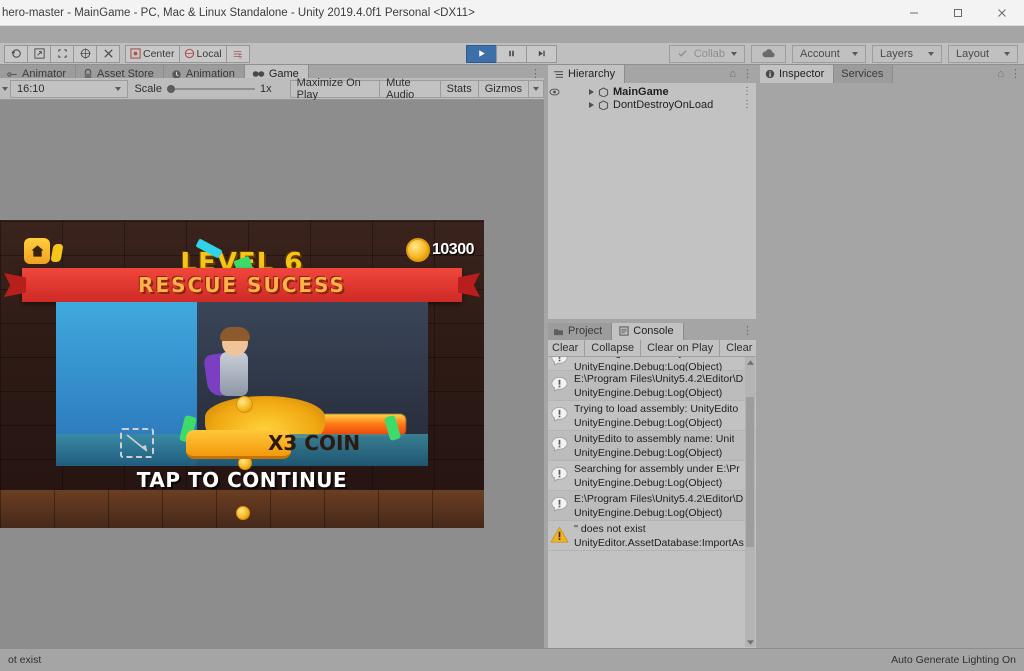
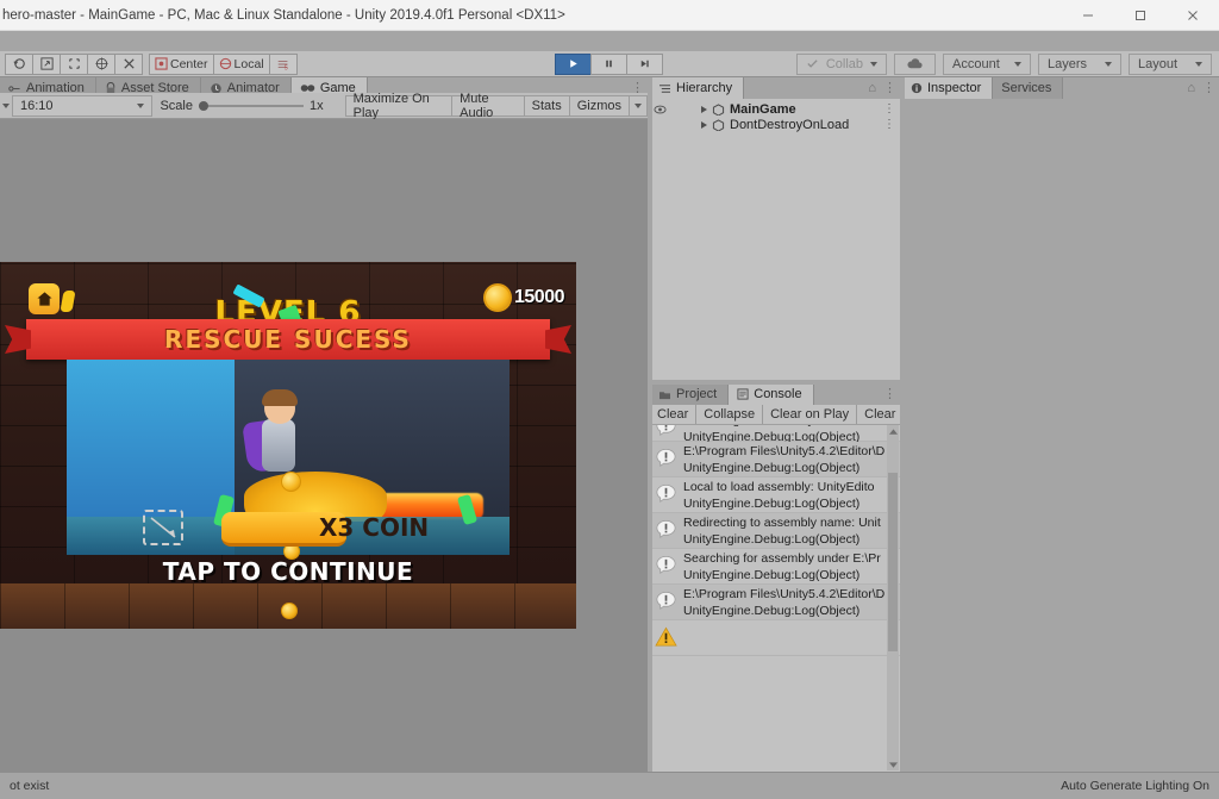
  hero-master - MainGame - PC, Mac & Linux Standalone - Unity 2019.4.0f1 Personal <DX11>
  Center
  Local
  Collab
  Account
  Layers
  Layout
- Animator
+ Animation
  Asset Store
- Animation
+ Animator
  Game
  ⋮
  16:10
  Scale
  1x
  Maximize On Play
  Mute Audio
  Stats
  Gizmos
- 10300
+ 15000
  LEVL 6
  RESCUE SUCESS
  X3 COIN
  TAP TO CONTINUE
  Hierarchy
  ⌂
  ⋮
  MainGame
  ⋮
  DontDestroyOnLoad
  ⋮
  Project
  Console
  ⋮
  Clear
  Collapse
  Clear on Play
  UnityEngine.Debug:Log(Object)
  E:\Program Files\Unity5.4.2\Editor\D
  UnityEngine.Debug:Log(Object)
- Trying to load assembly: UnityEdito
+ Local to load assembly: UnityEdito
  UnityEngine.Debug:Log(Object)
- UnityEdito to assembly name: Unit
+ Redirecting to assembly name: Unit
  UnityEngine.Debug:Log(Object)
  Searching for assembly under E:\Pr
  UnityEngine.Debug:Log(Object)
  E:\Program Files\Unity5.4.2\Editor\D
  UnityEngine.Debug:Log(Object)
- '' does not exist
- UnityEditor.AssetDatabase:ImportAs
  Inspector
  Services
  ⌂
  ⋮
  ot exist
  Auto Generate Lighting On
